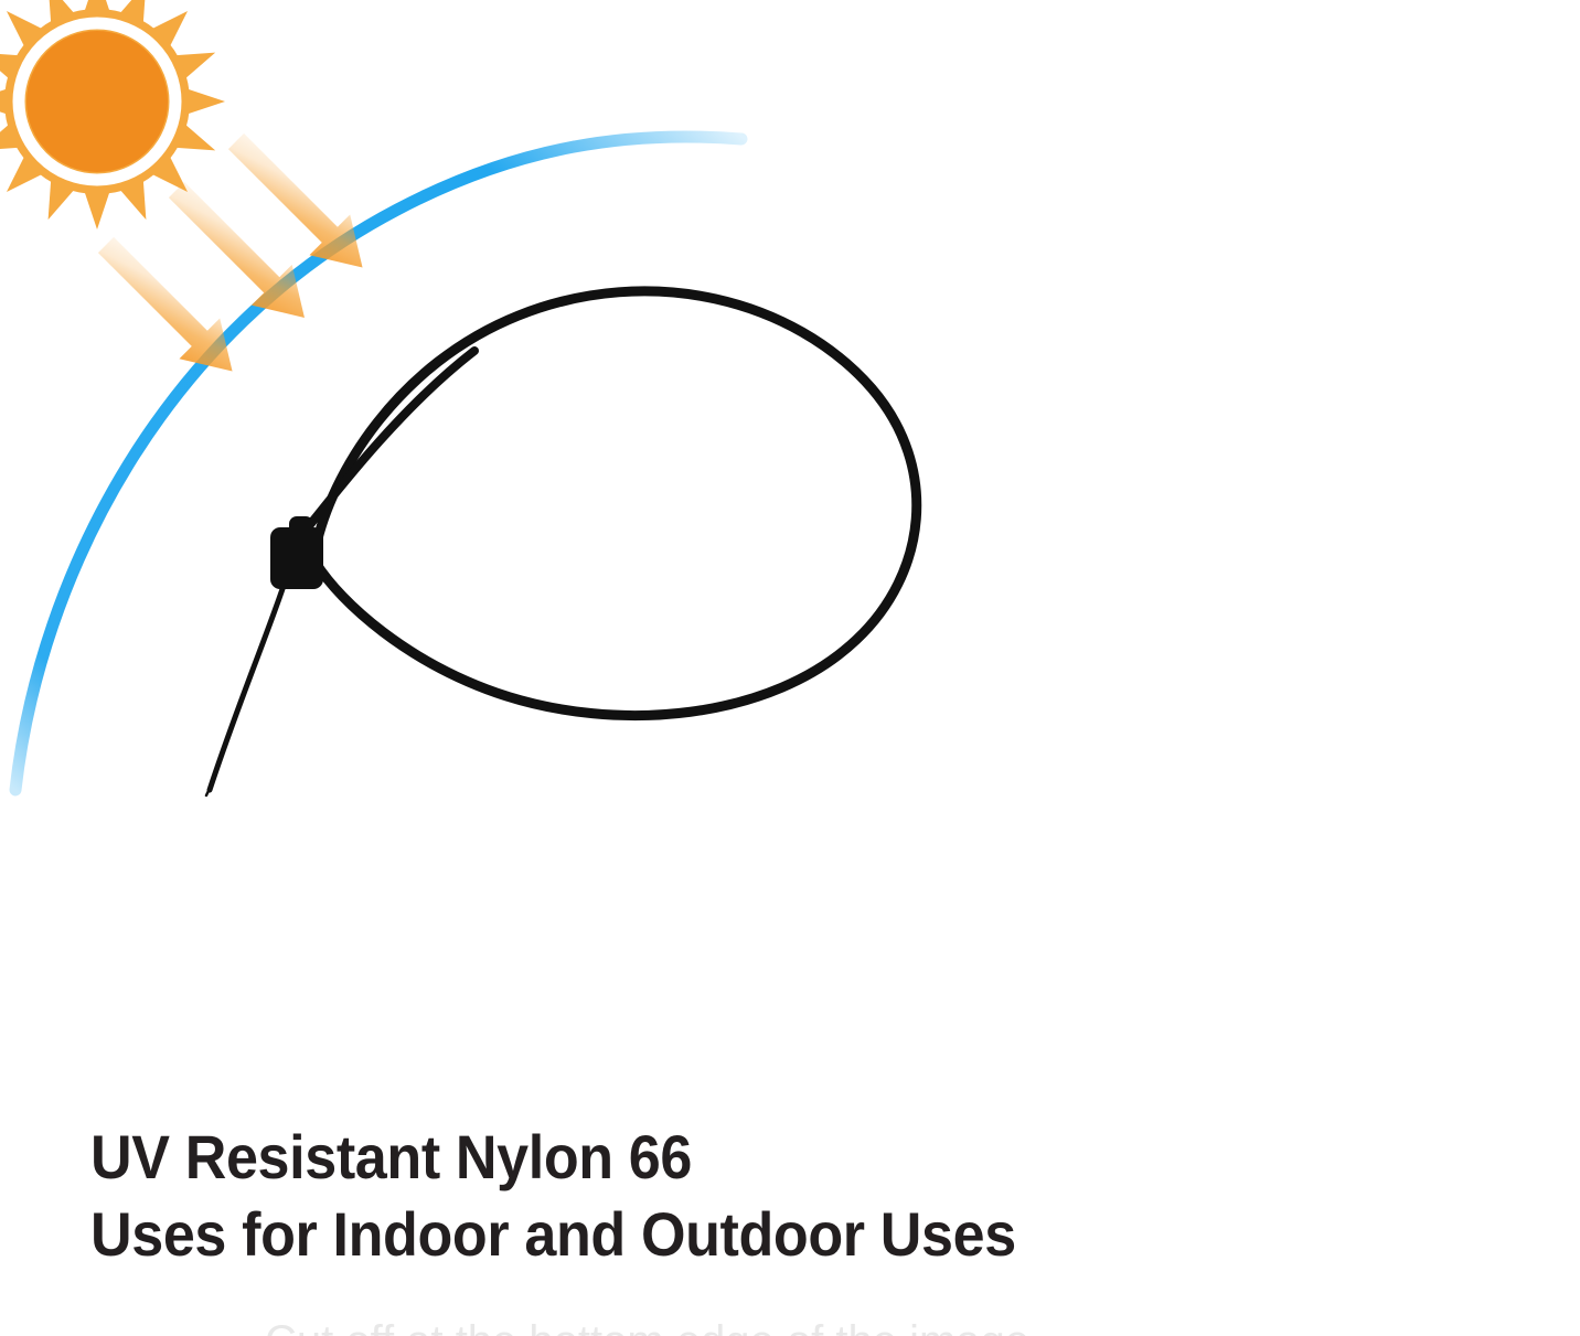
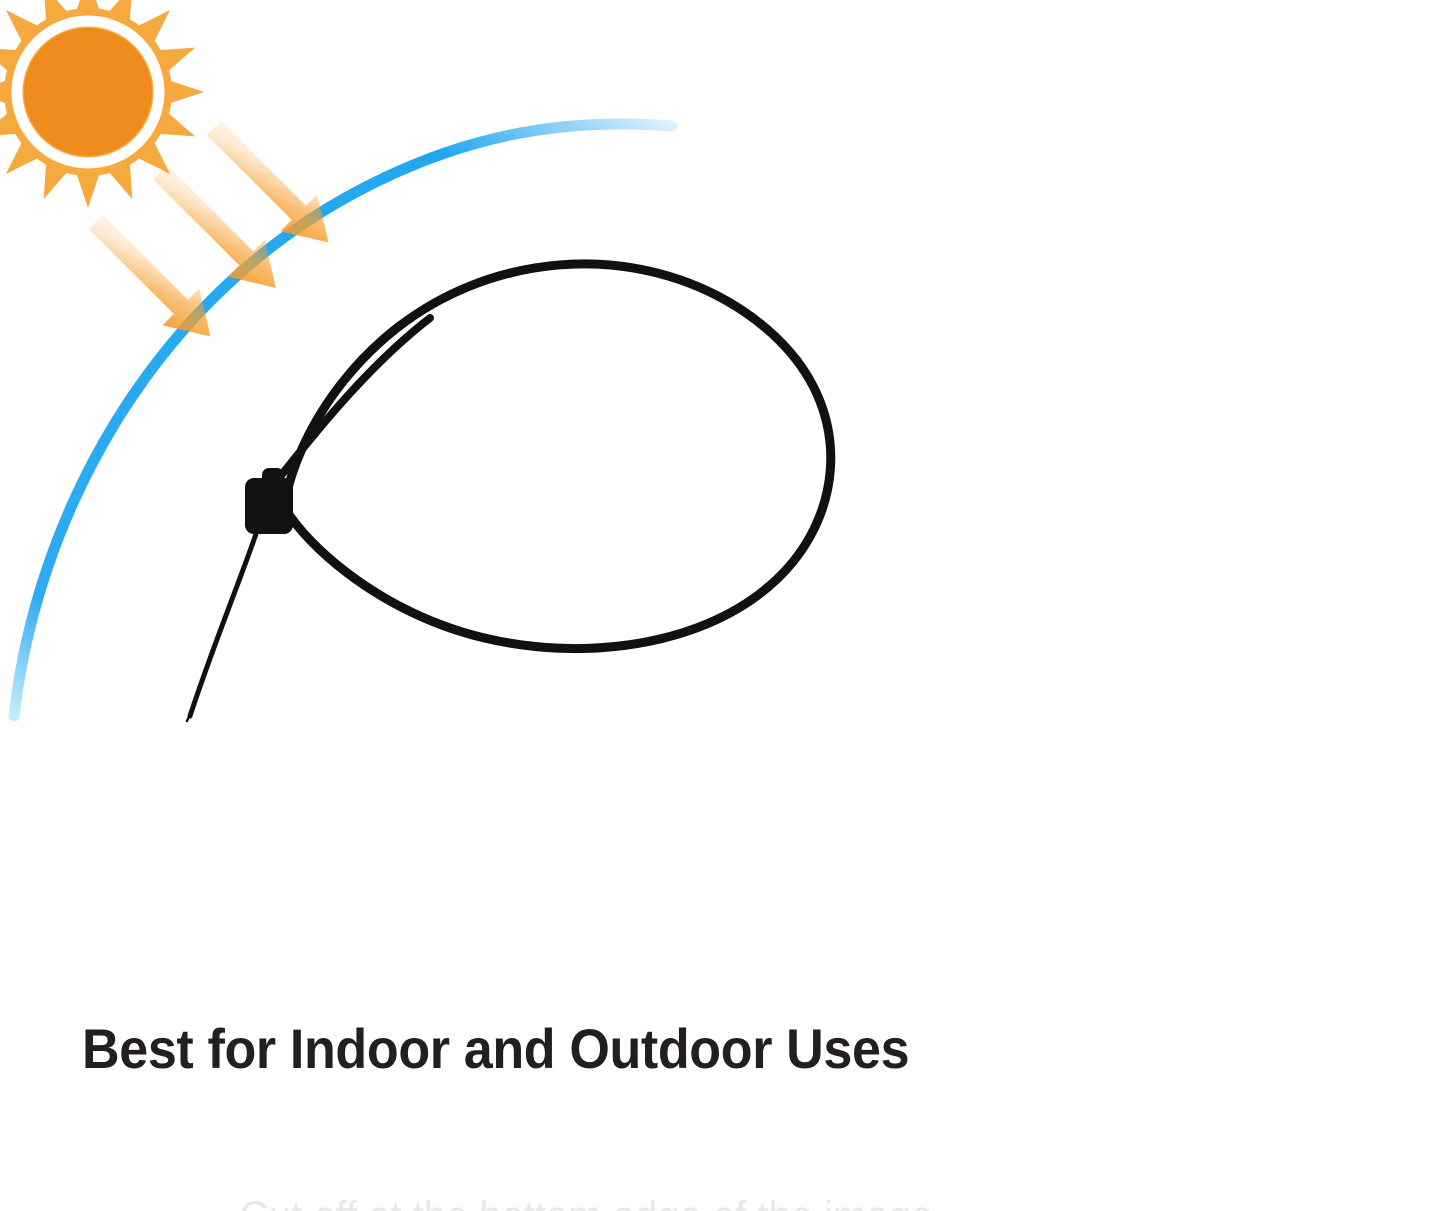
- UV Resistant Nylon 66
- Uses for Indoor and Outdoor Uses
+ Best for Indoor and Outdoor Uses
